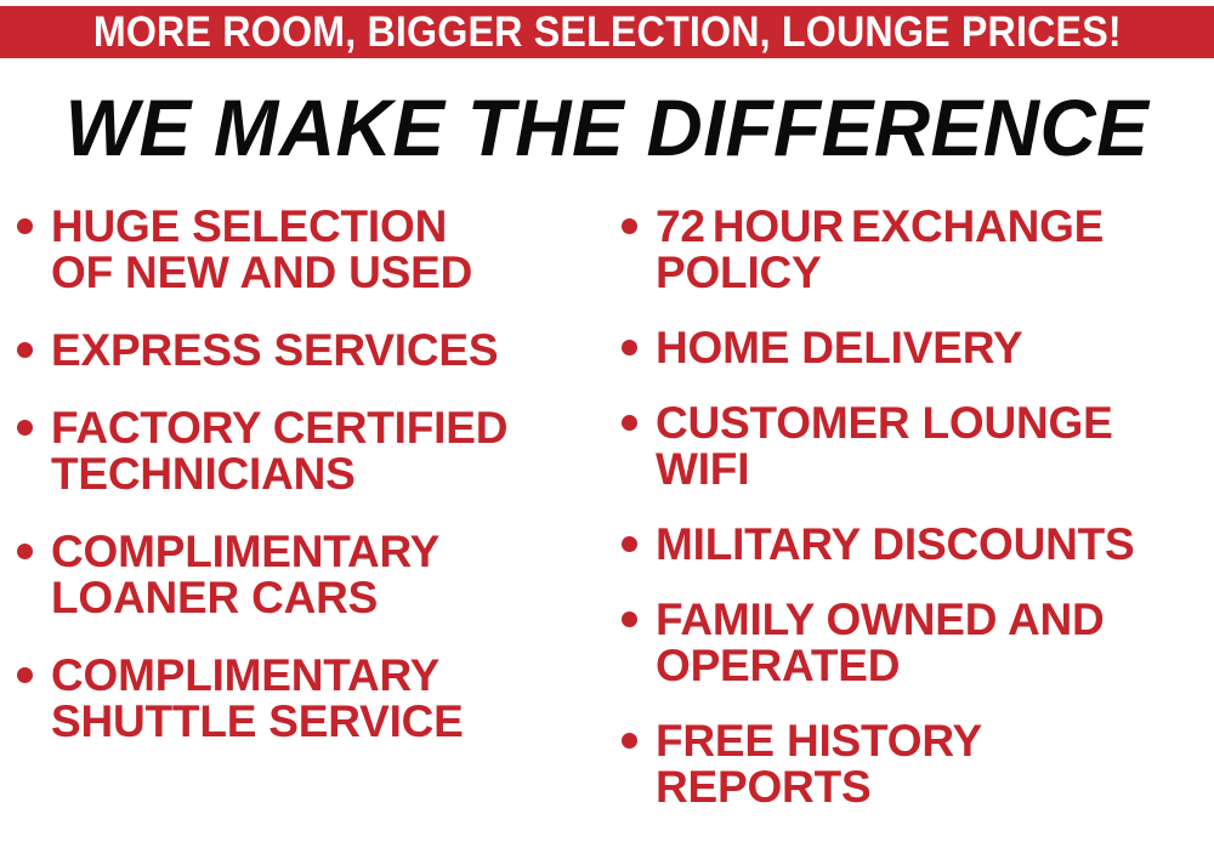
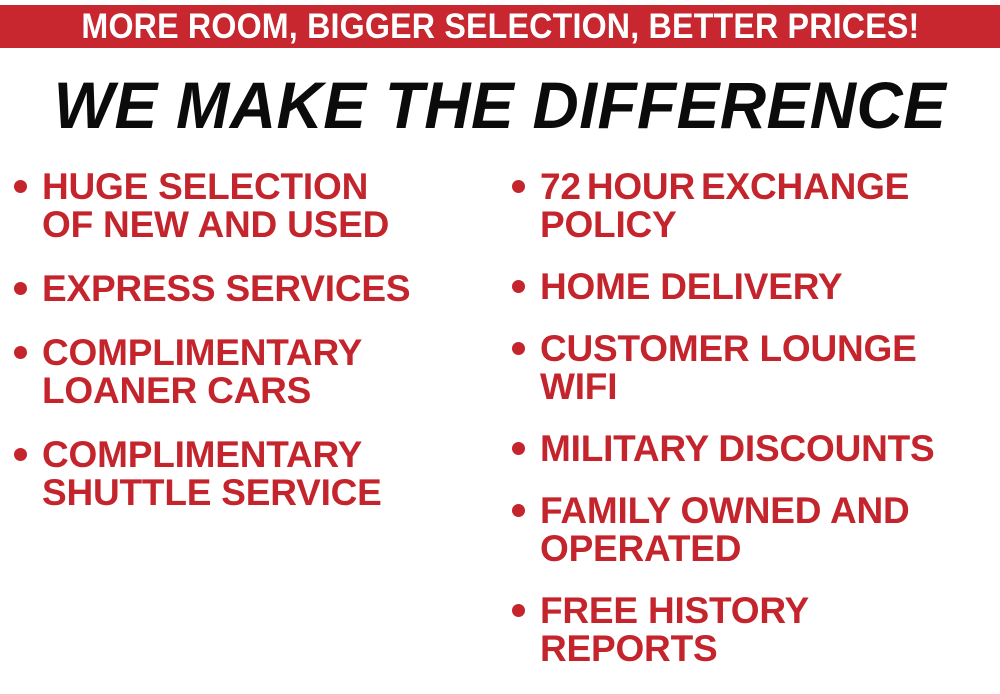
- MORE ROOM, BIGGER SELECTION, LOUNGE PRICES!
+ MORE ROOM, BIGGER SELECTION, BETTER PRICES!
  WE MAKE THE DIFFERENCE
  HUGE SELECTION
  OF NEW AND USED
  EXPRESS SERVICES
- FACTORY CERTIFIED
- TECHNICIANS
  COMPLIMENTARY
  LOANER CARS
  COMPLIMENTARY
  SHUTTLE SERVICE
  72 HOUR EXCHANGE
  POLICY
  HOME DELIVERY
  CUSTOMER LOUNGE
  WIFI
  MILITARY DISCOUNTS
  FAMILY OWNED AND
  OPERATED
  FREE HISTORY
  REPORTS
